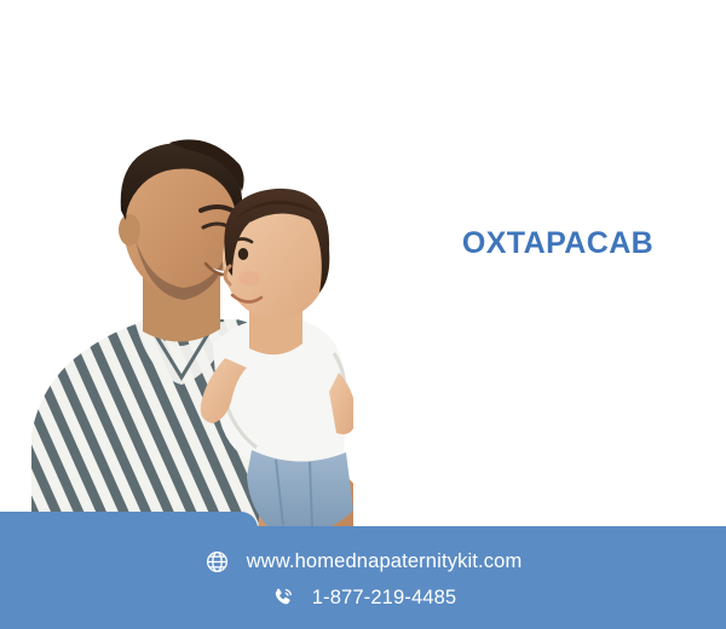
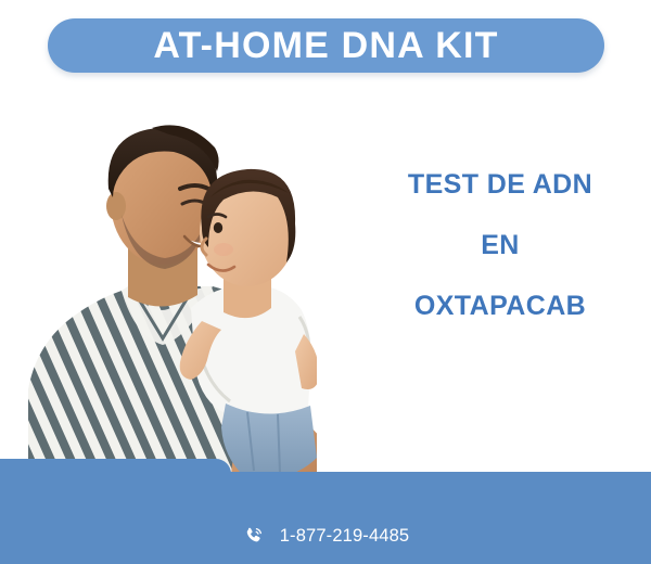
+ AT-HOME DNA KIT
+ TEST DE ADN
+ EN
  OXTAPACAB
- www.homednapaternitykit.com
  1-877-219-4485
